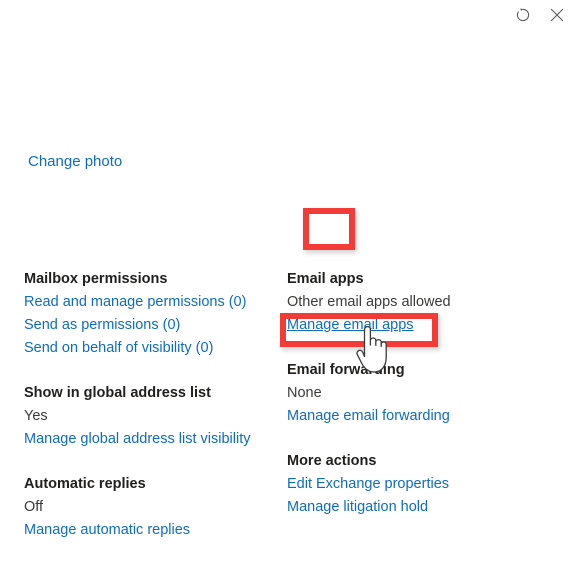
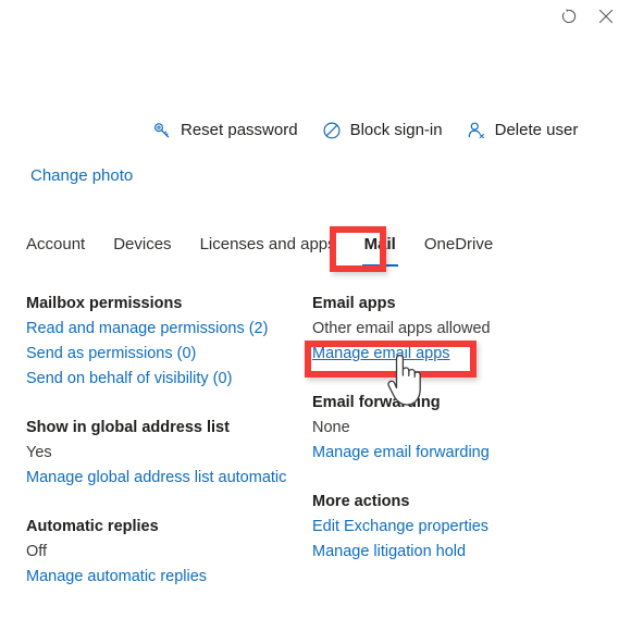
+ Reset password
+ Block sign-in
+ Delete user
  Change photo
+ Account
+ Devices
+ Licenses and apps
+ Mail
+ OneDrive
  Mailbox permissions
- Read and manage permissions (0)
+ Read and manage permissions (2)
  Send as permissions (0)
  Send on behalf of visibility (0)
  Show in global address list
  Yes
- Manage global address list visibility
+ Manage global address list automatic
  Automatic replies
  Off
  Manage automatic replies
  Email apps
  Other email apps allowed
  Manage email apps
  Email forwaing
  None
  Manage email forwarding
  More actions
  Edit Exchange properties
  Manage litigation hold
